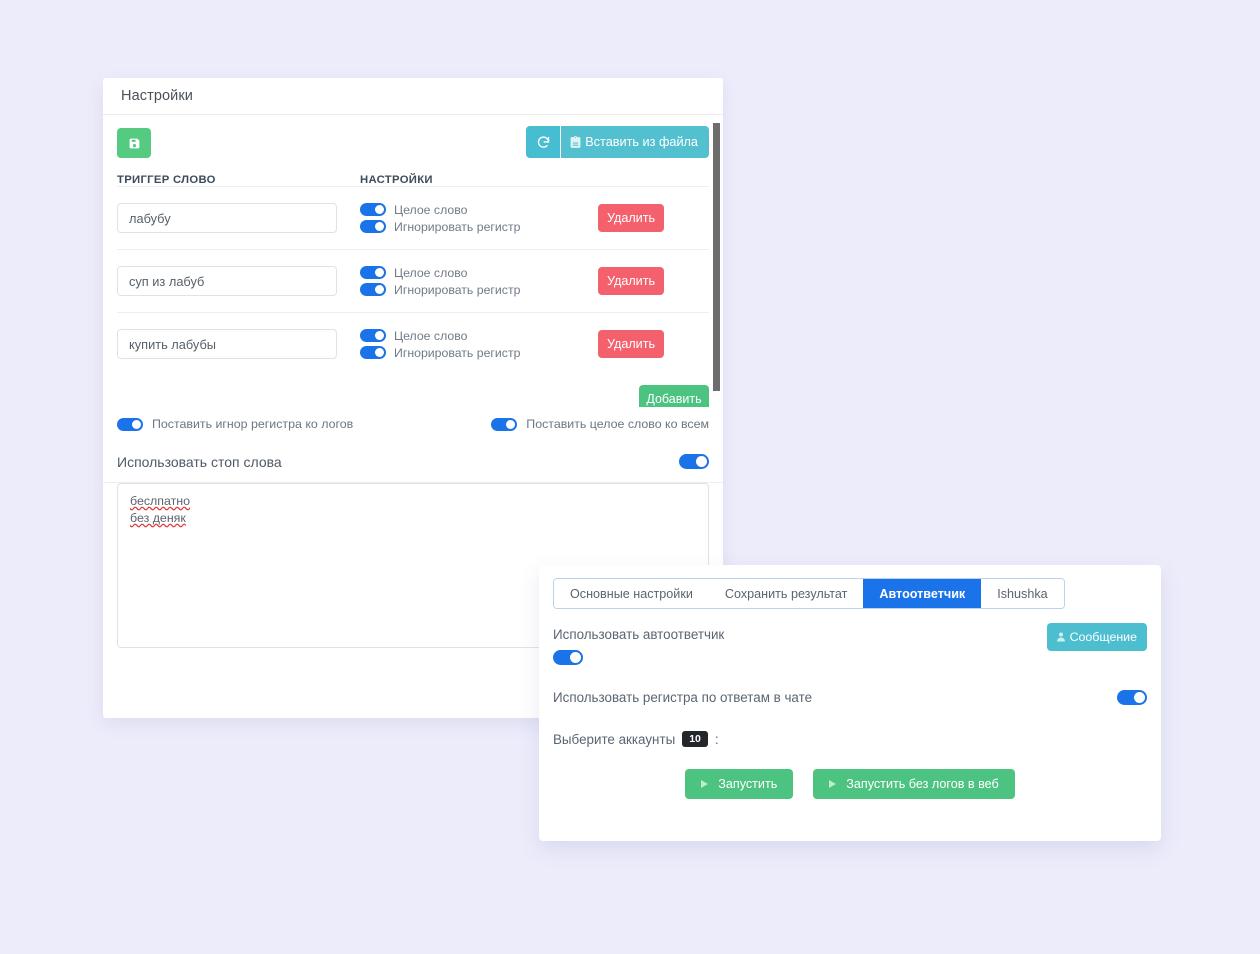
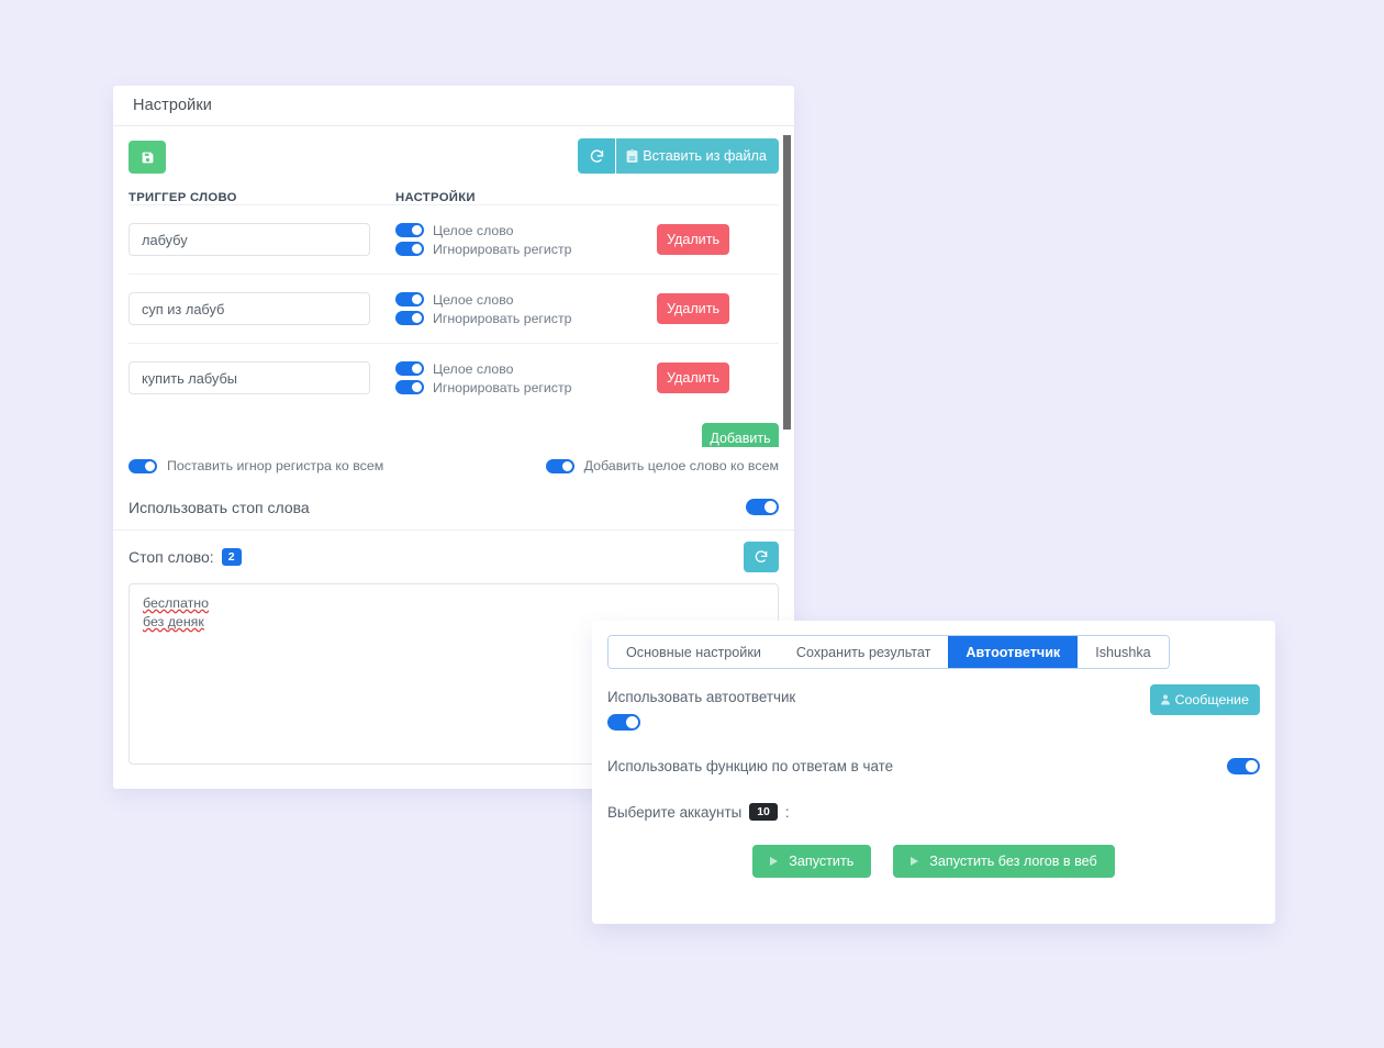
  Настройки
  Вставить из файла
  ТРИГГЕР СЛОВО
  НАСТРОЙКИ
  лабубу
  Целое слово
  Игнорировать регистр
  Удалить
  суп из лабуб
  Целое слово
  Игнорировать регистр
  Удалить
  купить лабубы
  Целое слово
  Игнорировать регистр
  Удалить
  Добавить
- Поставить игнор регистра ко логов
+ Поставить игнор регистра ко всем
- Поставить целое слово ко всем
+ Добавить целое слово ко всем
  Использовать стоп слова
+ Стоп слово:
+ 2
  беслпатно
  без деняк
  Основные настройки
  Сохранить результат
  Автоответчик
  Ishushka
  Использовать автоответчик
  Сообщение
- Использовать регистра по ответам в чате
+ Использовать функцию по ответам в чате
  Выберите аккаунты
  10
  :
  Запустить
  Запустить без логов в веб
